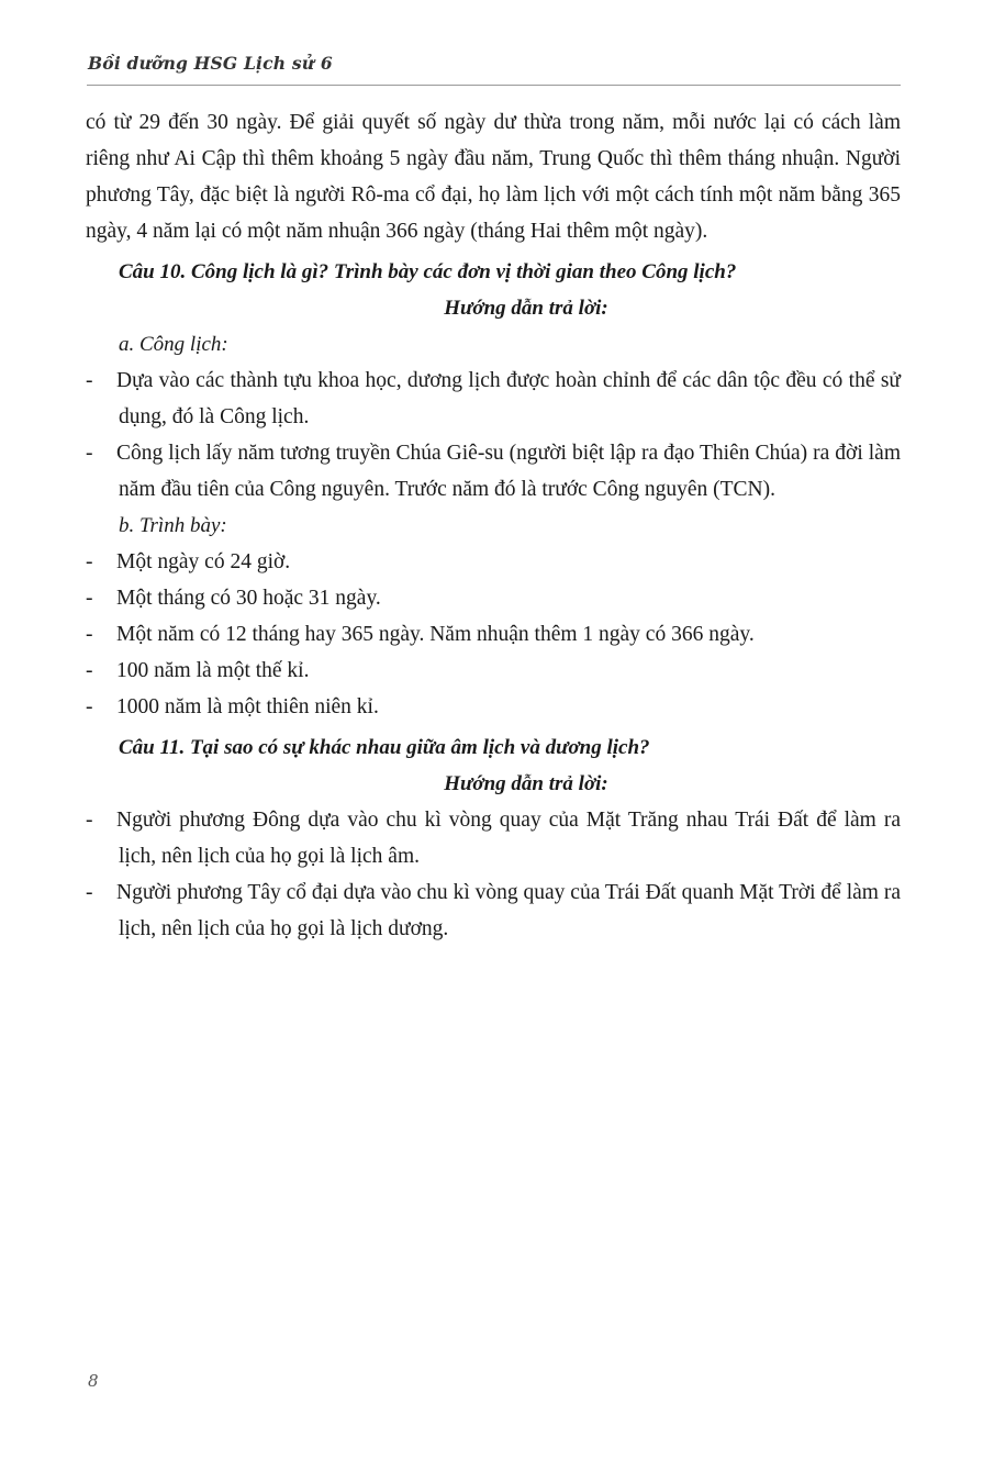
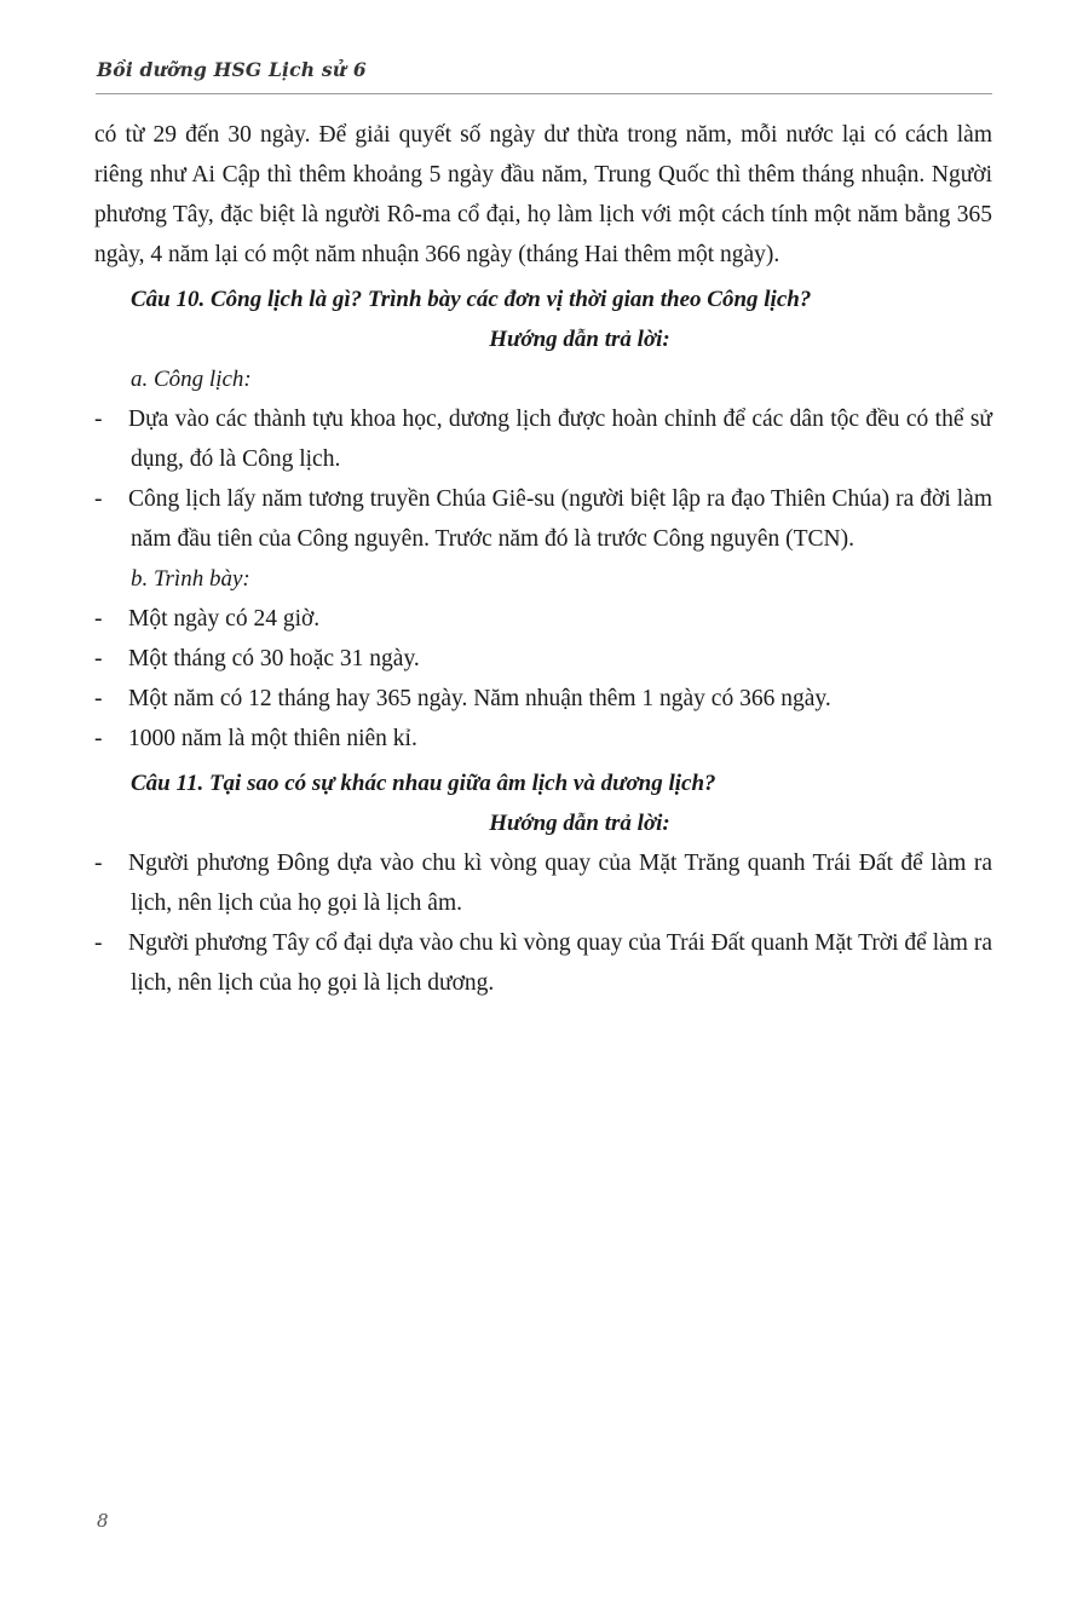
  Bồi dưỡng HSG Lịch sử 6
  có từ 29 đến 30 ngày. Để giải quyết số ngày dư thừa trong năm, mỗi nước lại có cách làm riêng như Ai Cập thì thêm khoảng 5 ngày đầu năm, Trung Quốc thì thêm tháng nhuận. Người phương Tây, đặc biệt là người Rô-ma cổ đại, họ làm lịch với một cách tính một năm bằng 365 ngày, 4 năm lại có một năm nhuận 366 ngày (tháng Hai thêm một ngày).
  Câu 10. Công lịch là gì? Trình bày các đơn vị thời gian theo Công lịch?
  Hướng dẫn trả lời:
  a. Công lịch:
  - Dựa vào các thành tựu khoa học, dương lịch được hoàn chỉnh để các dân tộc đều có thể sử dụng, đó là Công lịch.
  - Công lịch lấy năm tương truyền Chúa Giê-su (người biệt lập ra đạo Thiên Chúa) ra đời làm năm đầu tiên của Công nguyên. Trước năm đó là trước Công nguyên (TCN).
  b. Trình bày:
  - Một ngày có 24 giờ.
  - Một tháng có 30 hoặc 31 ngày.
  - Một năm có 12 tháng hay 365 ngày. Năm nhuận thêm 1 ngày có 366 ngày.
- - 100 năm là một thế kỉ.
  - 1000 năm là một thiên niên kỉ.
  Câu 11. Tại sao có sự khác nhau giữa âm lịch và dương lịch?
  Hướng dẫn trả lời:
- - Người phương Đông dựa vào chu kì vòng quay của Mặt Trăng nhau Trái Đất để làm ra lịch, nên lịch của họ gọi là lịch âm.
+ - Người phương Đông dựa vào chu kì vòng quay của Mặt Trăng quanh Trái Đất để làm ra lịch, nên lịch của họ gọi là lịch âm.
  - Người phương Tây cổ đại dựa vào chu kì vòng quay của Trái Đất quanh Mặt Trời để làm ra lịch, nên lịch của họ gọi là lịch dương.
  8
